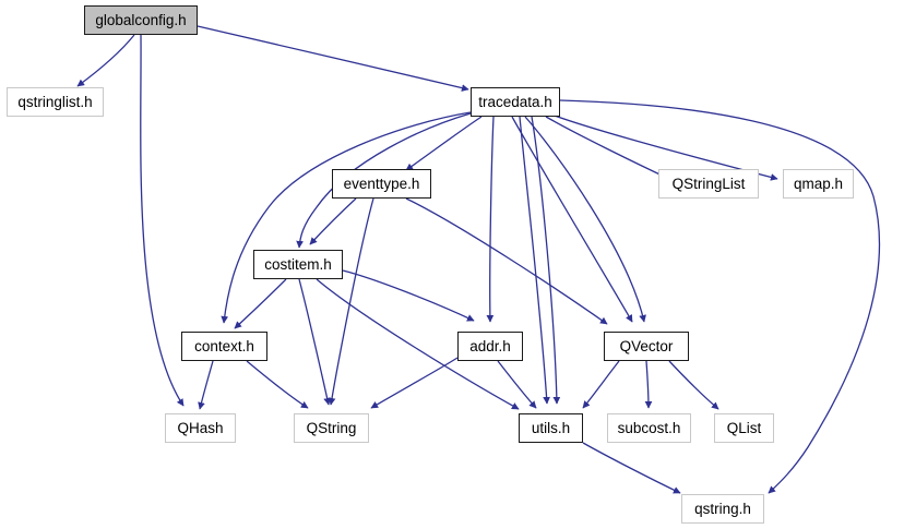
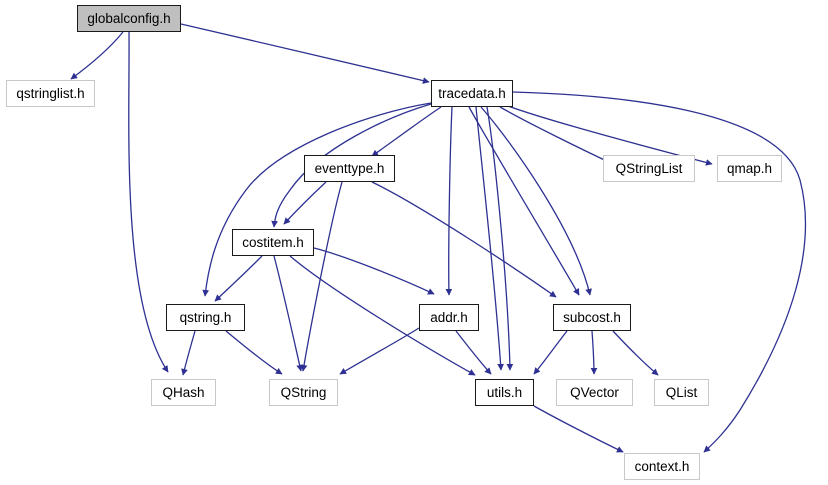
  globalconfig.h
  qstringlist.h
  tracedata.h
  QStringList
  qmap.h
  eventtype.h
  costitem.h
- context.h
+ qstring.h
  addr.h
- QVector
+ subcost.h
  QHash
  QString
  utils.h
- subcost.h
+ QVector
  QList
- qstring.h
+ context.h
